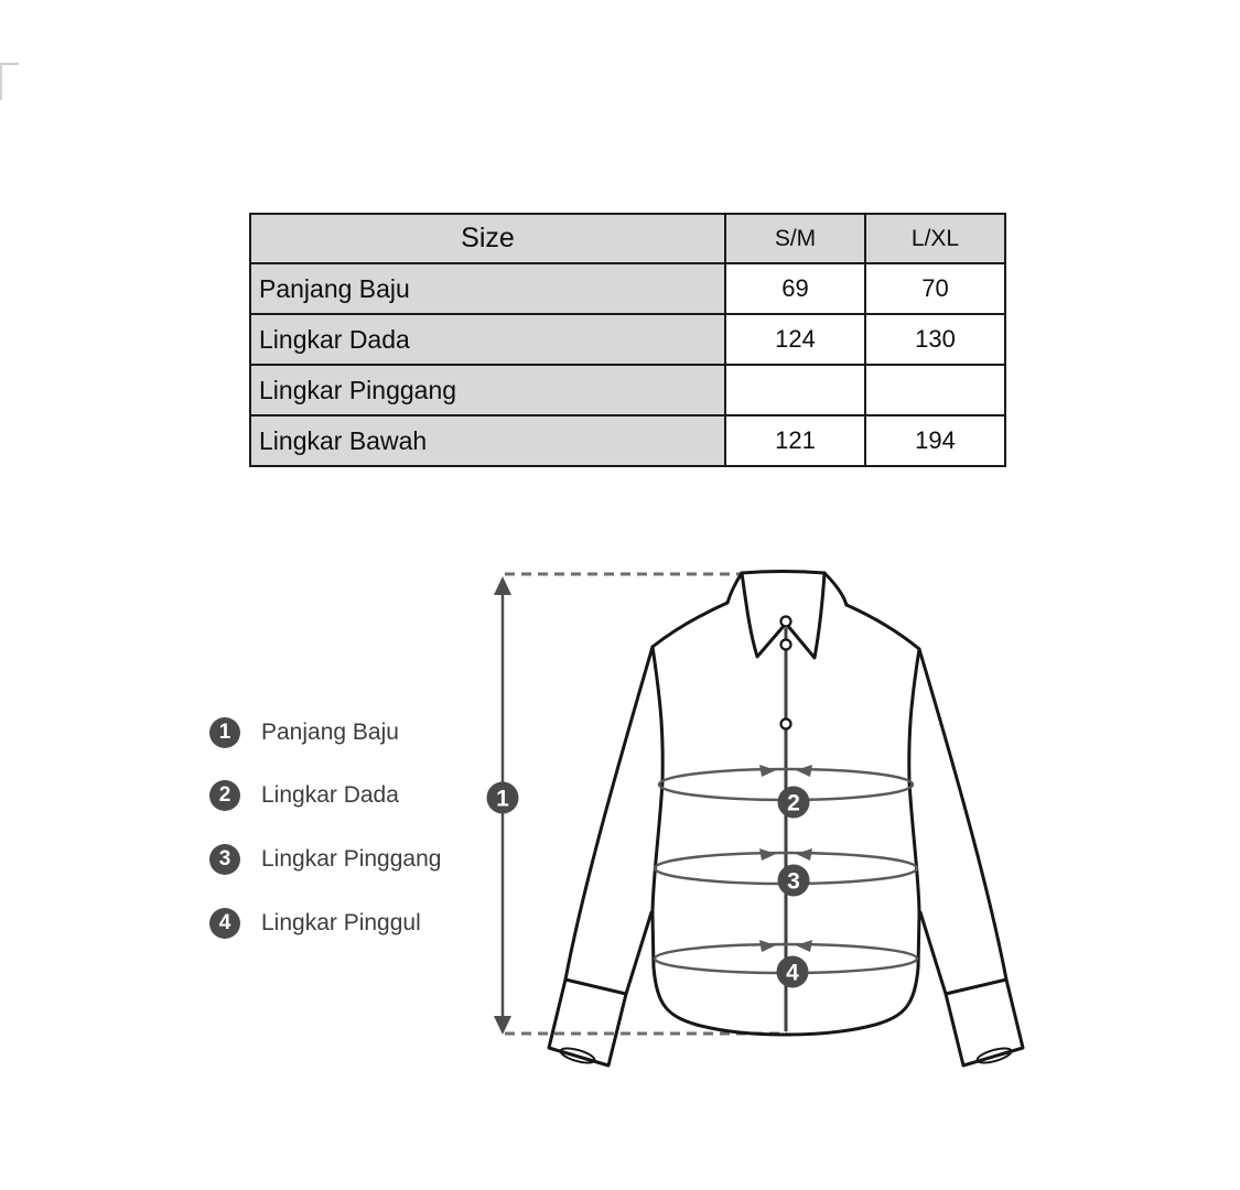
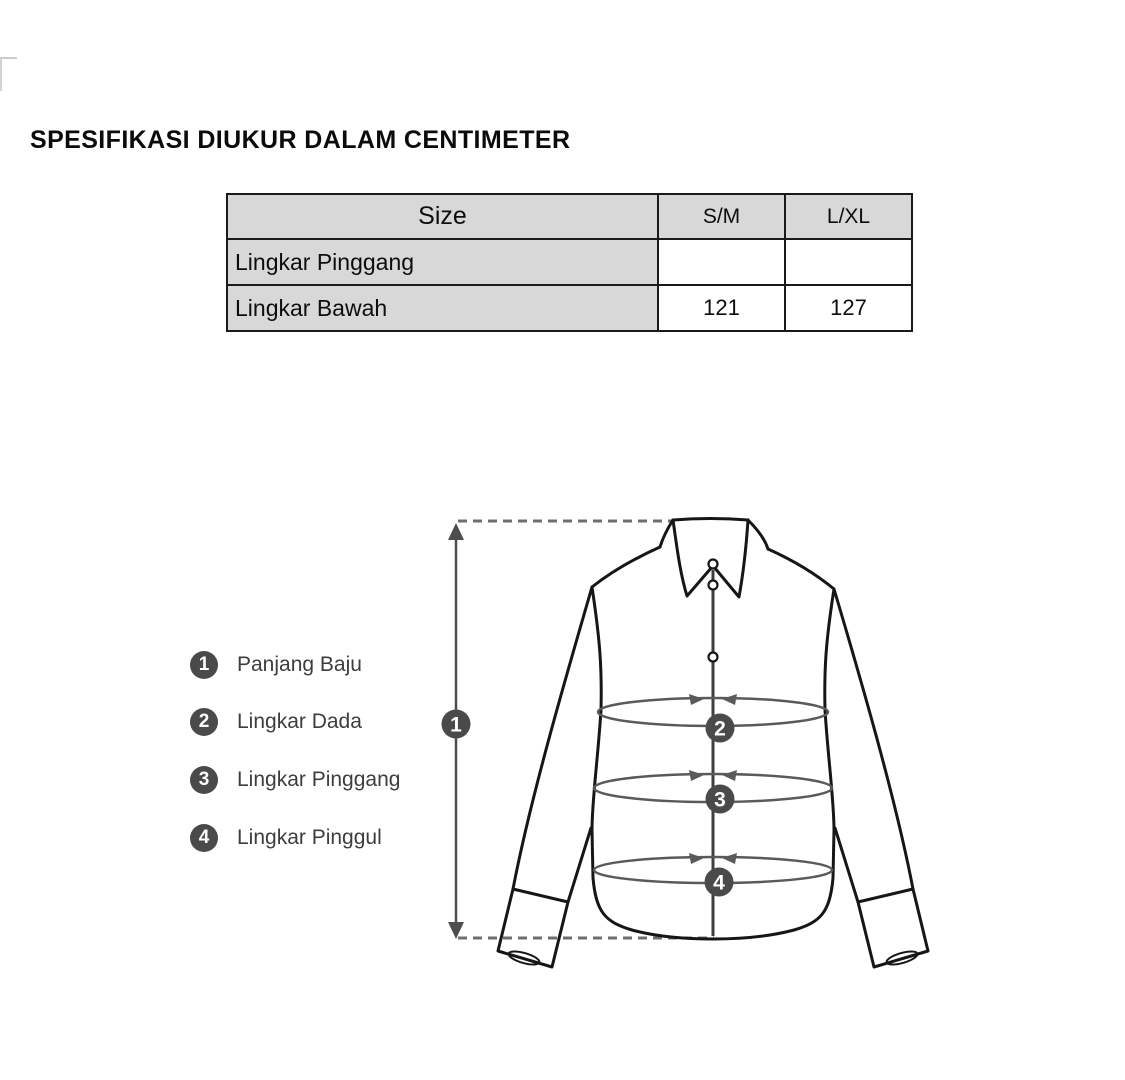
+ SPESIFIKASI DIUKUR DALAM CENTIMETER
  Size	S/M	L/XL
- Panjang Baju	69	70
- Lingkar Dada	124	130
  Lingkar Pinggang
- Lingkar Bawah	121	194
+ Lingkar Bawah	121	127
  1
  Panjang Baju
  2
  Lingkar Dada
  3
  Lingkar Pinggang
  4
  Lingkar Pinggul
  1
  2
  3
  4
